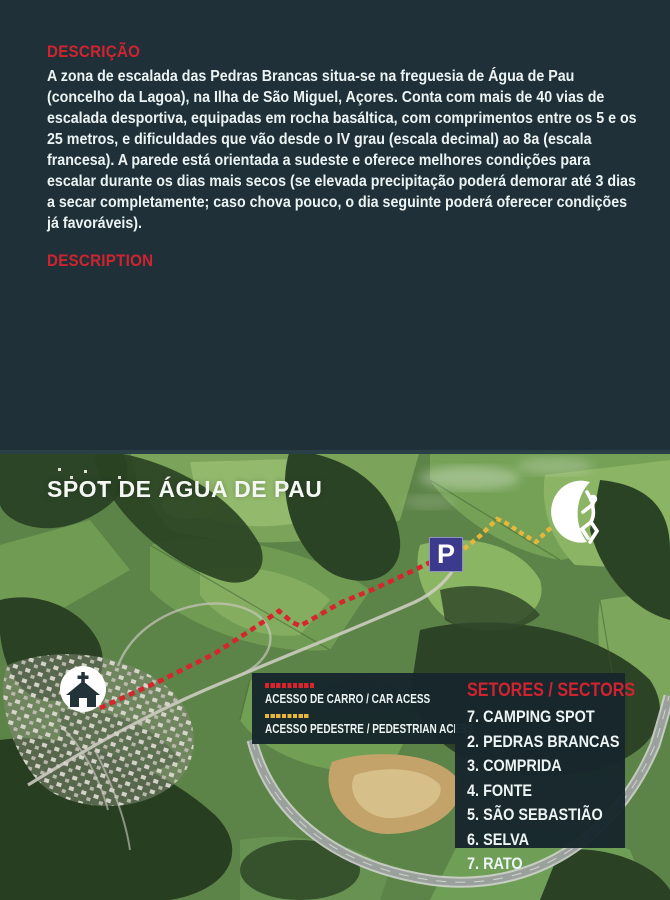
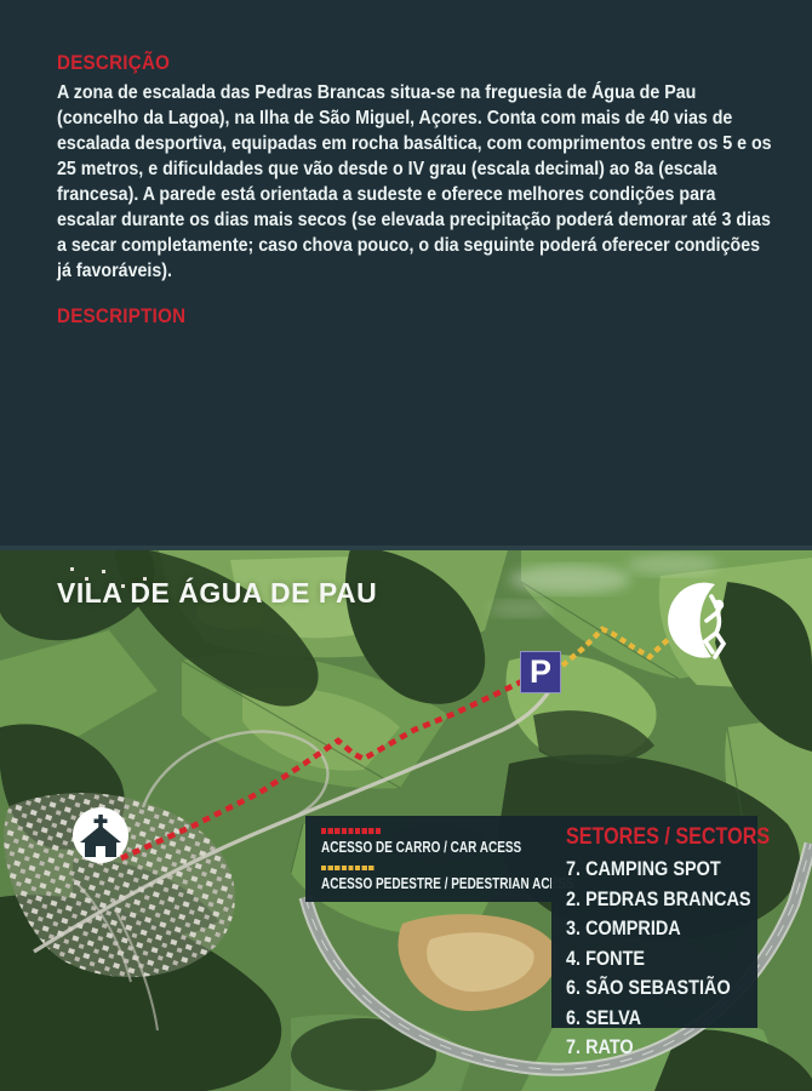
  DESCRIÇÃO
  A zona de escalada das Pedras Brancas situa-se na freguesia de Água de Pau (concelho da Lagoa), na Ilha de São Miguel, Açores. Conta com mais de 40 vias de escalada desportiva, equipadas em rocha basáltica, com comprimentos entre os 5 e os 25 metros, e dificuldades que vão desde o IV grau (escala decimal) ao 8a (escala francesa). A parede está orientada a sudeste e oferece melhores condições para escalar durante os dias mais secos (se elevada precipitação poderá demorar até 3 dias a secar completamente; caso chova pouco, o dia seguinte poderá oferecer condições já favoráveis).
  DESCRIPTION
- SPOT DE ÁGUA DE PAU
+ VILA DE ÁGUA DE PAU
  P
  ACESSO DE CARRO / CAR ACESS
  ACESSO PEDESTRE / PEDESTRIAN AC
  SETORES / SECTORS
  7. CAMPING SPOT
  2. PEDRAS BRANCAS
  3. COMPRIDA
  4. FONTE
- 5. SÃO SEBASTIÃO
+ 6. SÃO SEBASTIÃO
  6. SELVA
  7. RATO
